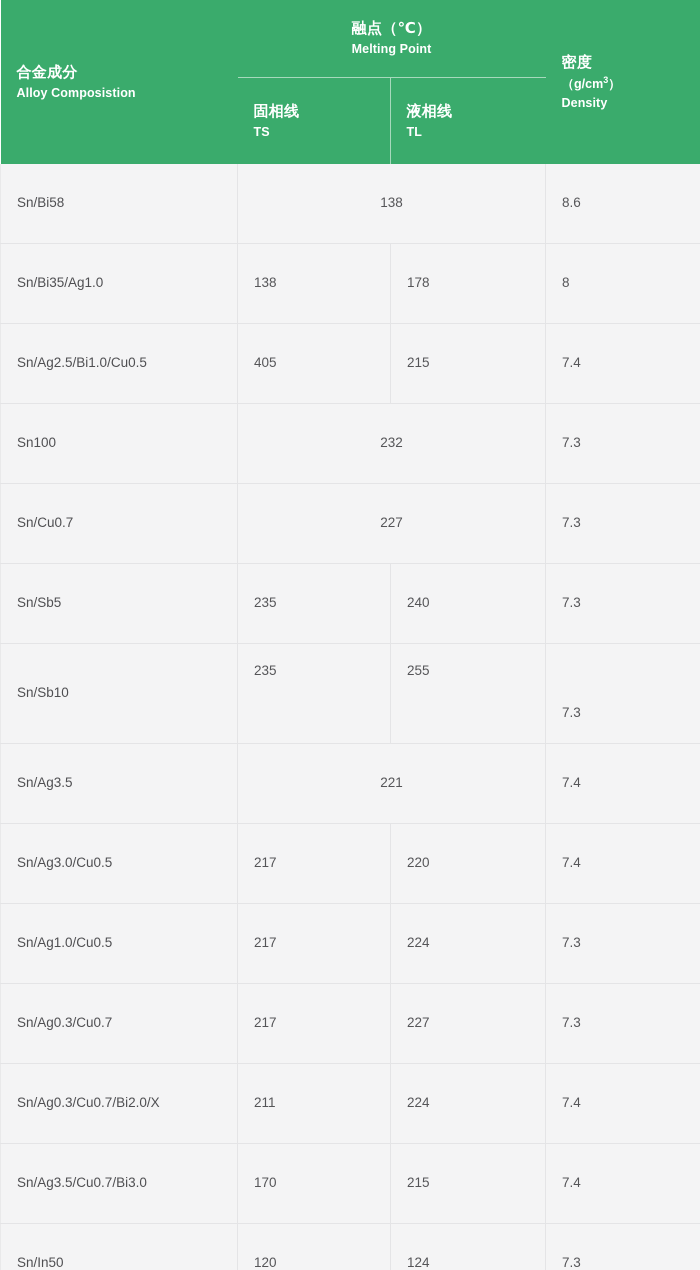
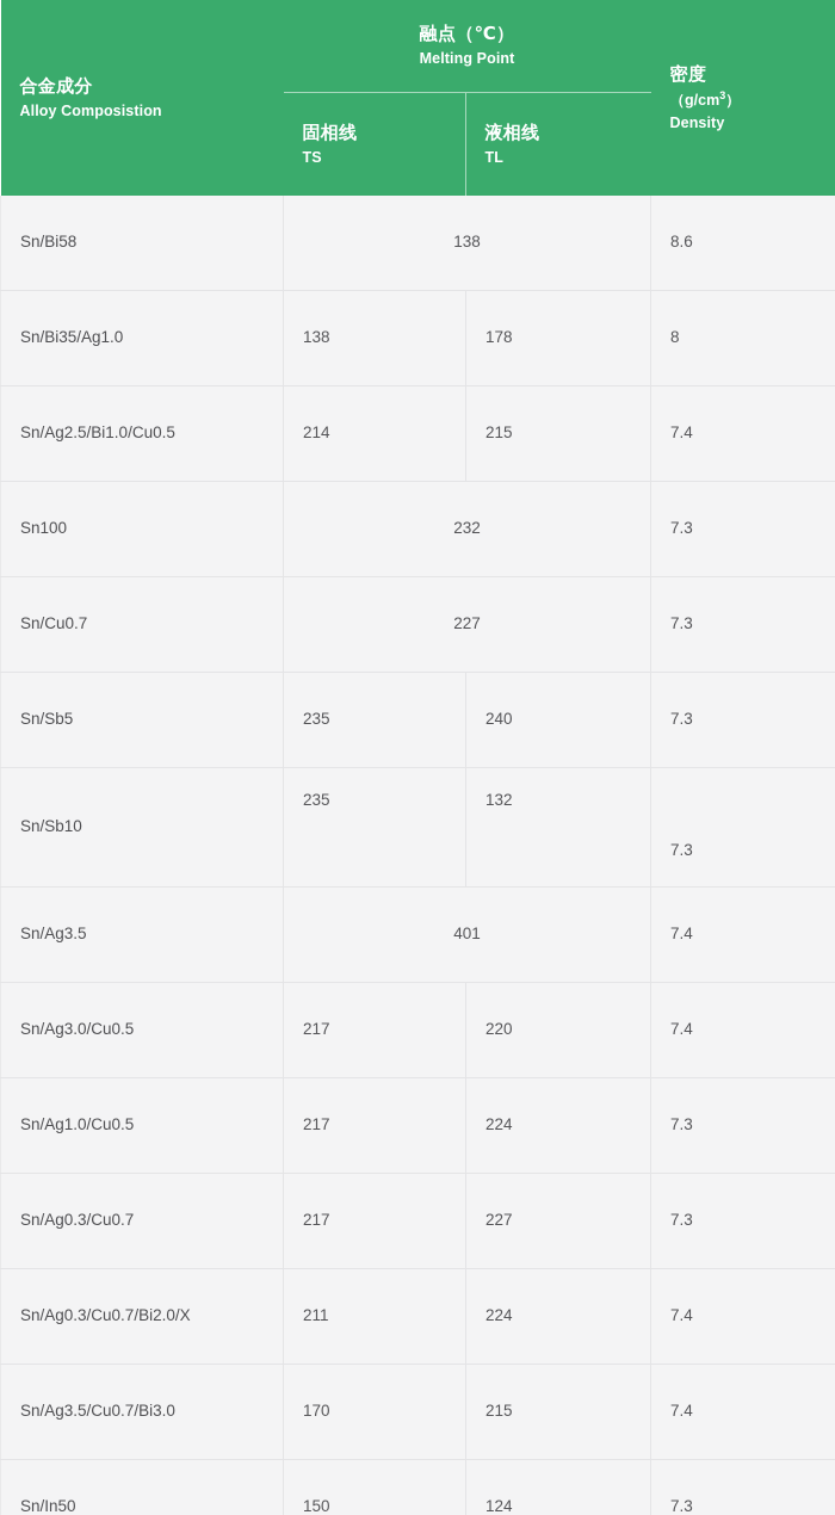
  合金成分 Alloy Composistion	融点（℃） Melting Point	密度 （g/cm3） Density
  固相线 TS	液相线 TL
  Sn/Bi58	138	8.6
  Sn/Bi35/Ag1.0	138	178	8
- Sn/Ag2.5/Bi1.0/Cu0.5	405	215	7.4
+ Sn/Ag2.5/Bi1.0/Cu0.5	214	215	7.4
  Sn100	232	7.3
  Sn/Cu0.7	227	7.3
  Sn/Sb5	235	240	7.3
- Sn/Sb10	235	255	7.3
+ Sn/Sb10	235	132	7.3
- Sn/Ag3.5	221	7.4
+ Sn/Ag3.5	401	7.4
  Sn/Ag3.0/Cu0.5	217	220	7.4
  Sn/Ag1.0/Cu0.5	217	224	7.3
  Sn/Ag0.3/Cu0.7	217	227	7.3
  Sn/Ag0.3/Cu0.7/Bi2.0/X	211	224	7.4
  Sn/Ag3.5/Cu0.7/Bi3.0	170	215	7.4
- Sn/In50	120	124	7.3
+ Sn/In50	150	124	7.3
